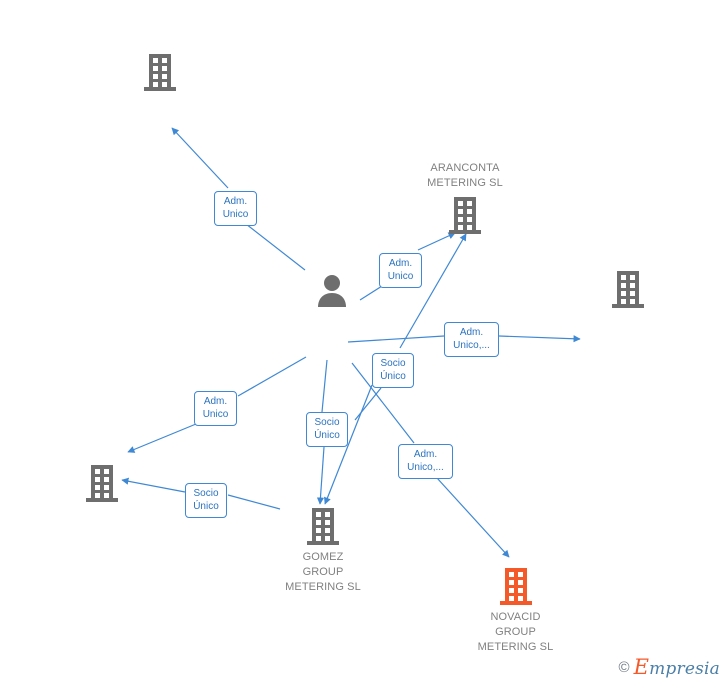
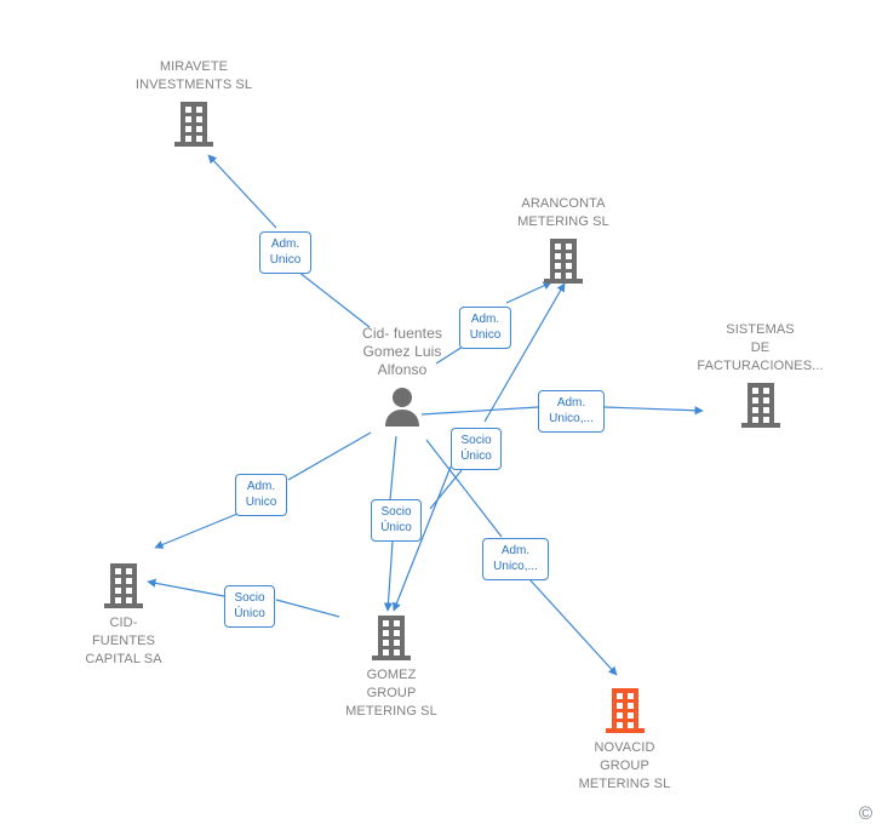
+ MIRAVETE
+ INVESTMENTS SL
  ARANCONTA
  METERING SL
+ SISTEMAS
+ DE
+ FACTURACIONES...
+ Cid- fuentes
+ Gomez Luis
+ Alfonso
+ CID-
+ FUENTES
+ CAPITAL SA
  GOMEZ
  GROUP
  METERING SL
  NOVACID
  GROUP
  METERING SL
  Adm.
  Unico
  Adm.
  Unico
  Adm.
  Unico,...
  Socio
  Único
  Adm.
  Unico
  Socio
  Único
  Adm.
  Unico,...
  Socio
  Único
  ©
- Empresia
